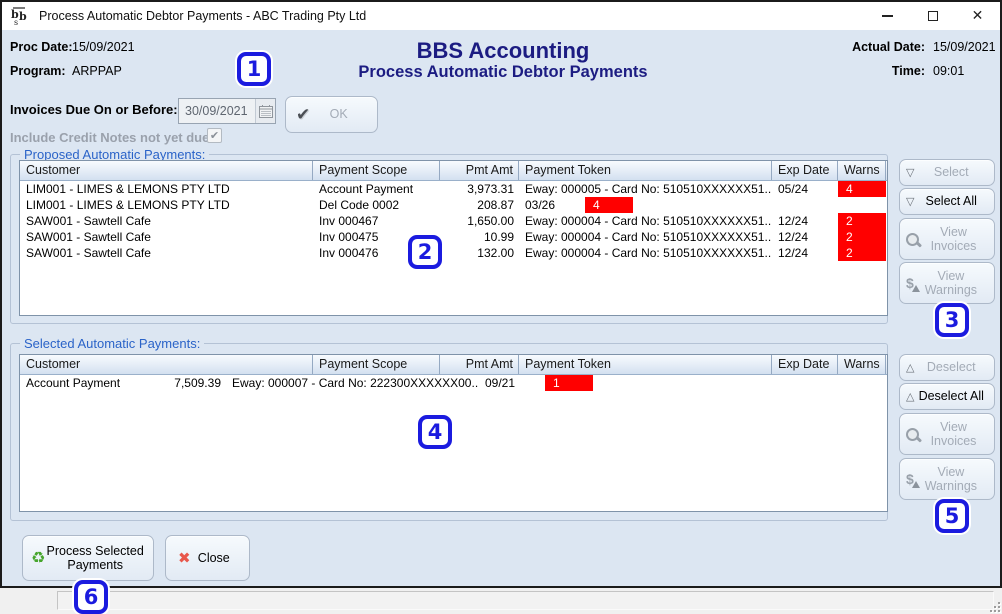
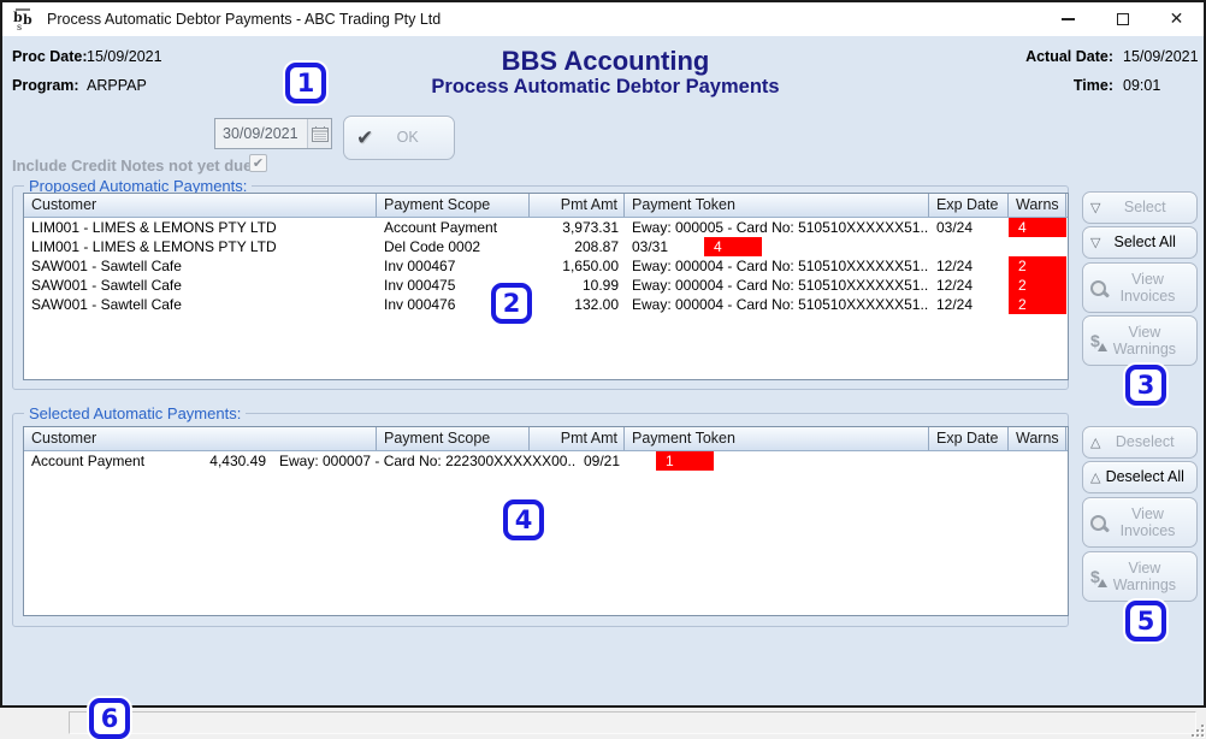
  b
  s
  b
  Process Automatic Debtor Payments - ABC Trading Pty Ltd
  ✕
  Proc Date:
  15/09/2021
  Program:
  ARPPAP
  BBS Accounting
  Process Automatic Debtor Payments
  Actual Date:
  15/09/2021
  Time:
  09:01
- Invoices Due On or Before:
  30/09/2021
  ✔
  OK
  Include Credit Notes not yet due
  ✔
  Proposed Automatic Payments:
  Customer
  Payment Scope
  Pmt Amt
  Payment Token
  Exp Date
  Warns
  LIM001 - LIMES & LEMONS PTY LTD
  Account Payment
  3,973.31
  Eway: 000005 - Card No: 510510XXXXXX51..
- 05/24
+ 03/24
  4
  LIM001 - LIMES & LEMONS PTY LTD
  Del Code 0002
  208.87
- 03/26
+ 03/31
  4
  SAW001 - Sawtell Cafe
  Inv 000467
  1,650.00
  Eway: 000004 - Card No: 510510XXXXXX51..
  12/24
  2
  SAW001 - Sawtell Cafe
  Inv 000475
  10.99
  Eway: 000004 - Card No: 510510XXXXXX51..
  12/24
  2
  SAW001 - Sawtell Cafe
  Inv 000476
  132.00
  Eway: 000004 - Card No: 510510XXXXXX51..
  12/24
  2
  ▽
  Select
  ▽
  Select All
  View Invoices
  $
  View Warnings
  Selected Automatic Payments:
  Customer
  Payment Scope
  Pmt Amt
  Payment Token
  Exp Date
  Warns
  Account Payment
- 7,509.39
+ 4,430.49
  Eway: 000007 - Card No: 222300XXXXXX00..
  09/21
  1
  △
  Deselect
  △
  Deselect All
  View Invoices
  $
  View Warnings
- ♻
- Process Selected Payments
- ✖
- Close
  1
  2
  3
  4
  5
  6
